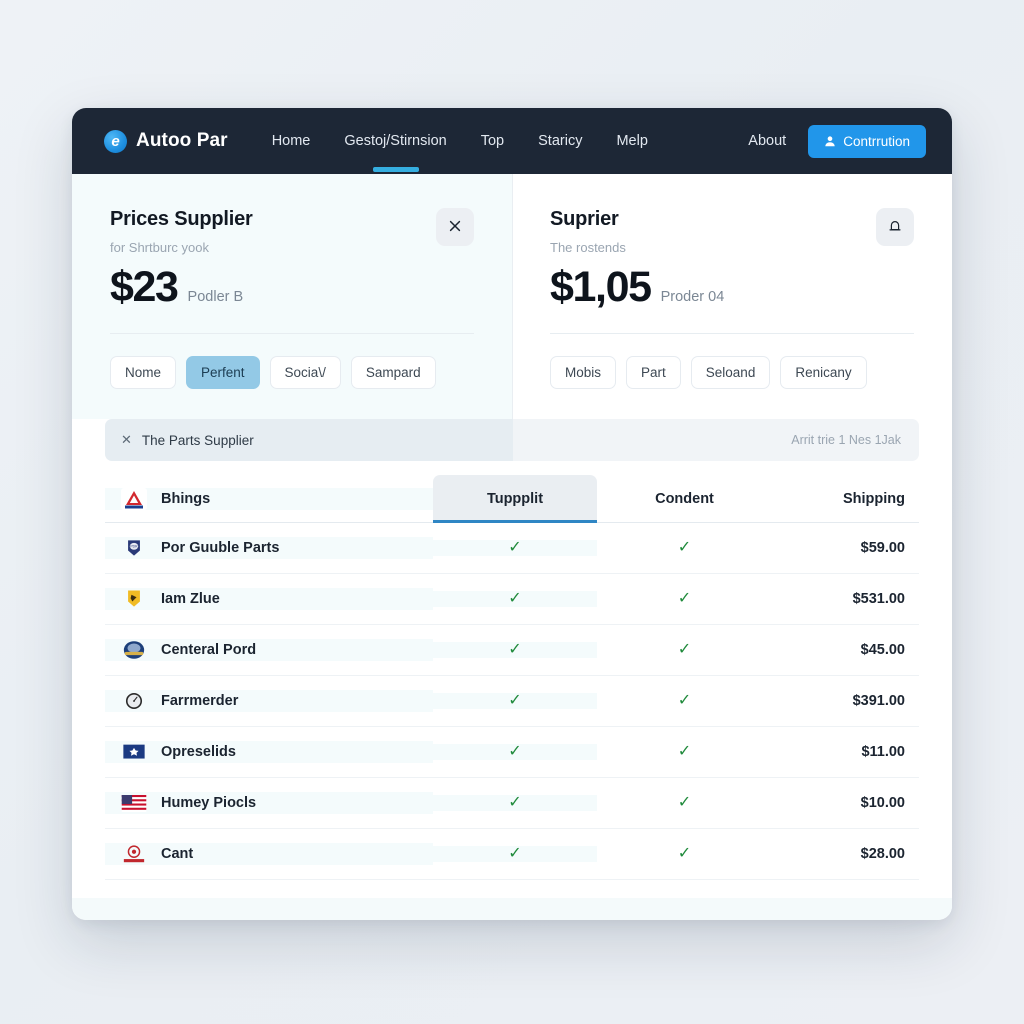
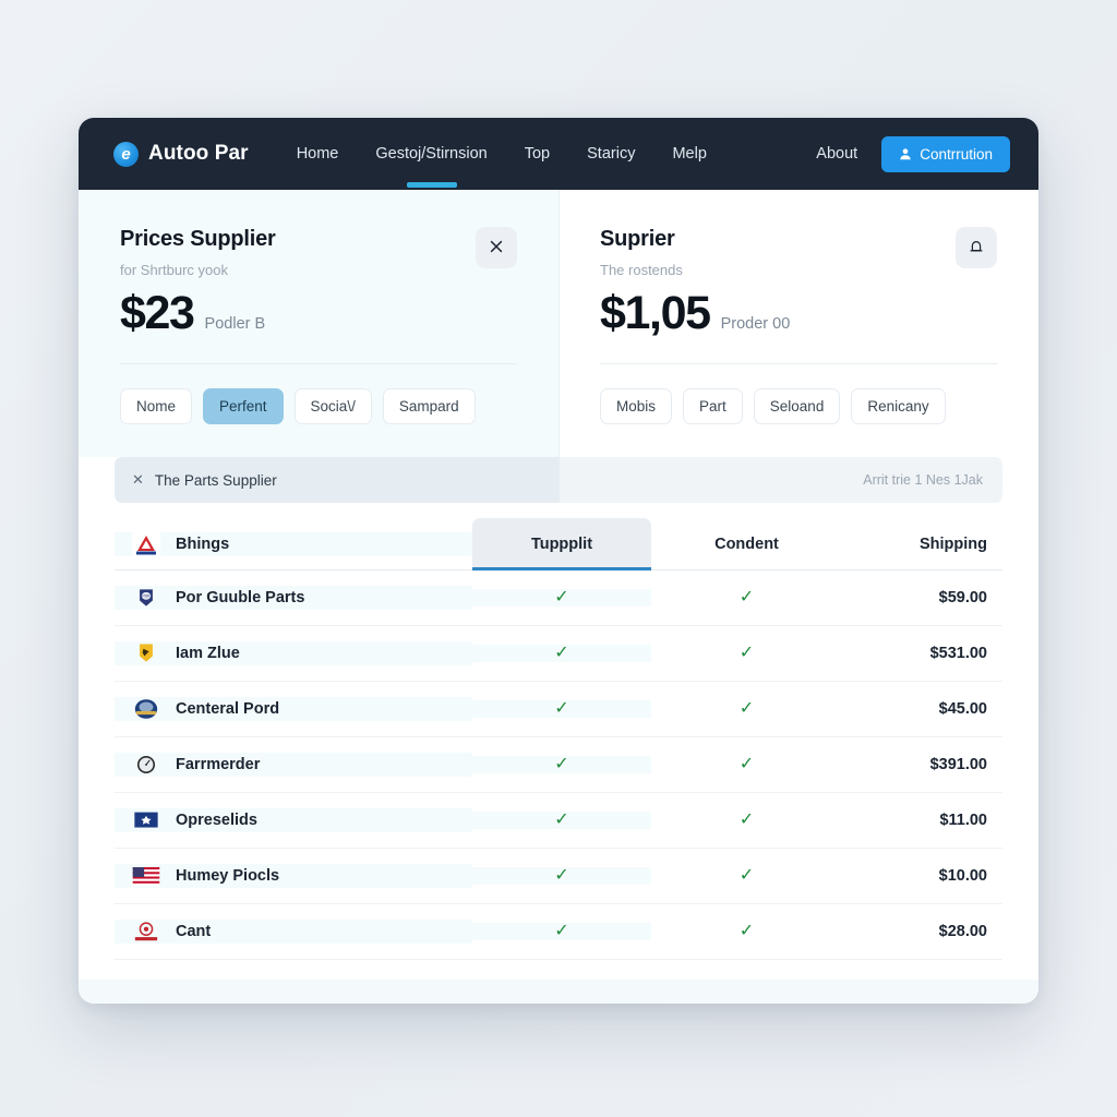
  e
  Autoo Par
  Home
  Gestoj/Stirnsion
  Top
  Staricy
  Melp
  About
  Contrrution
  Prices Supplier
  for Shrtburc yook
  $23
  Podler B
  Nome
  Perfent
  Socia\/
  Sampard
  Suprier
  The rostends
  $1,05
- Proder 04
+ Proder 00
  Mobis
  Part
  Seloand
  Renicany
  ✕
  The Parts Supplier
  Arrit trie 1 Nes 1Jak
  Bhings
  Tuppplit
  Condent
  Shipping
  Por Guuble Parts
  ✓
  ✓
  $59.00
  Iam Zlue
  ✓
  ✓
  $531.00
  Centeral Pord
  ✓
  ✓
  $45.00
  Farrmerder
  ✓
  ✓
  $391.00
  Opreselids
  ✓
  ✓
  $11.00
  Humey Piocls
  ✓
  ✓
  $10.00
  Cant
  ✓
  ✓
  $28.00
